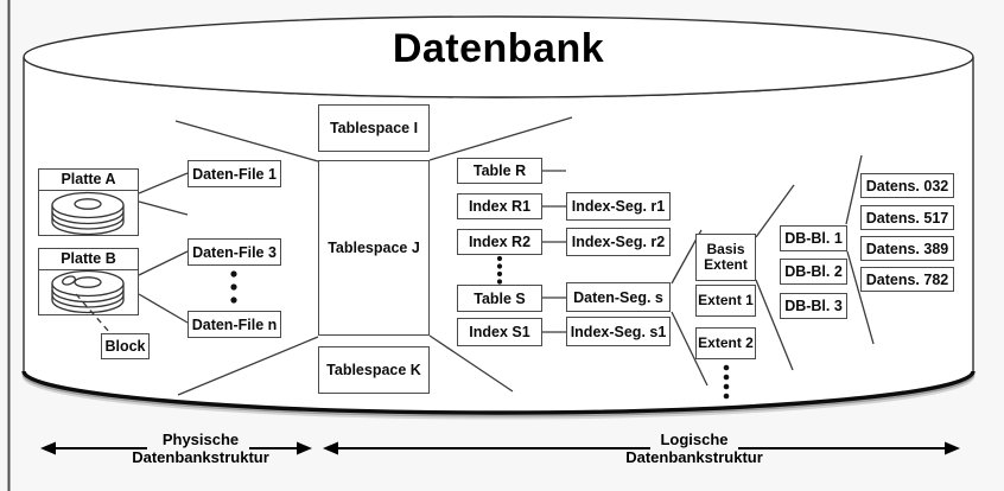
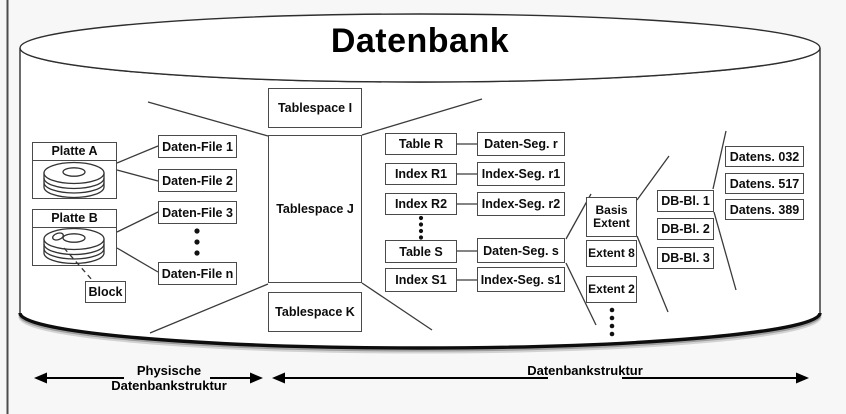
  Datenbank
  Tablespace I
  Tablespace J
  Tablespace K
  Platte A
  Platte B
  Block
  Daten-File 1
+ Daten-File 2
  Daten-File 3
  Daten-File n
  Table R
  Index R1
  Index R2
  Table S
  Index S1
+ Daten-Seg. r
  Index-Seg. r1
  Index-Seg. r2
  Daten-Seg. s
  Index-Seg. s1
  Basis Extent
- Extent 1
+ Extent 8
  Extent 2
  DB-Bl. 1
  DB-Bl. 2
  DB-Bl. 3
  Datens. 032
  Datens. 517
  Datens. 389
- Datens. 782
  Physische
  Datenbankstruktur
- Logische
  Datenbankstruktur
